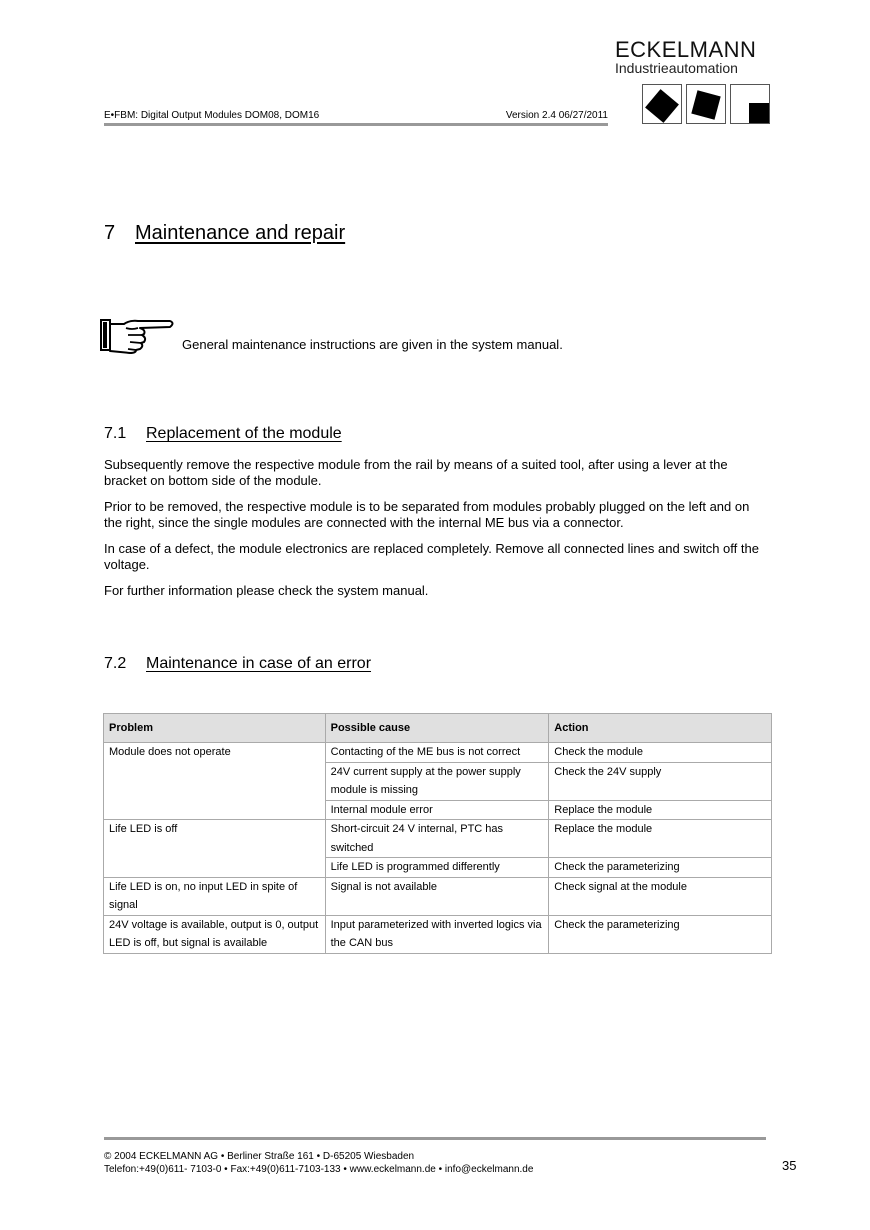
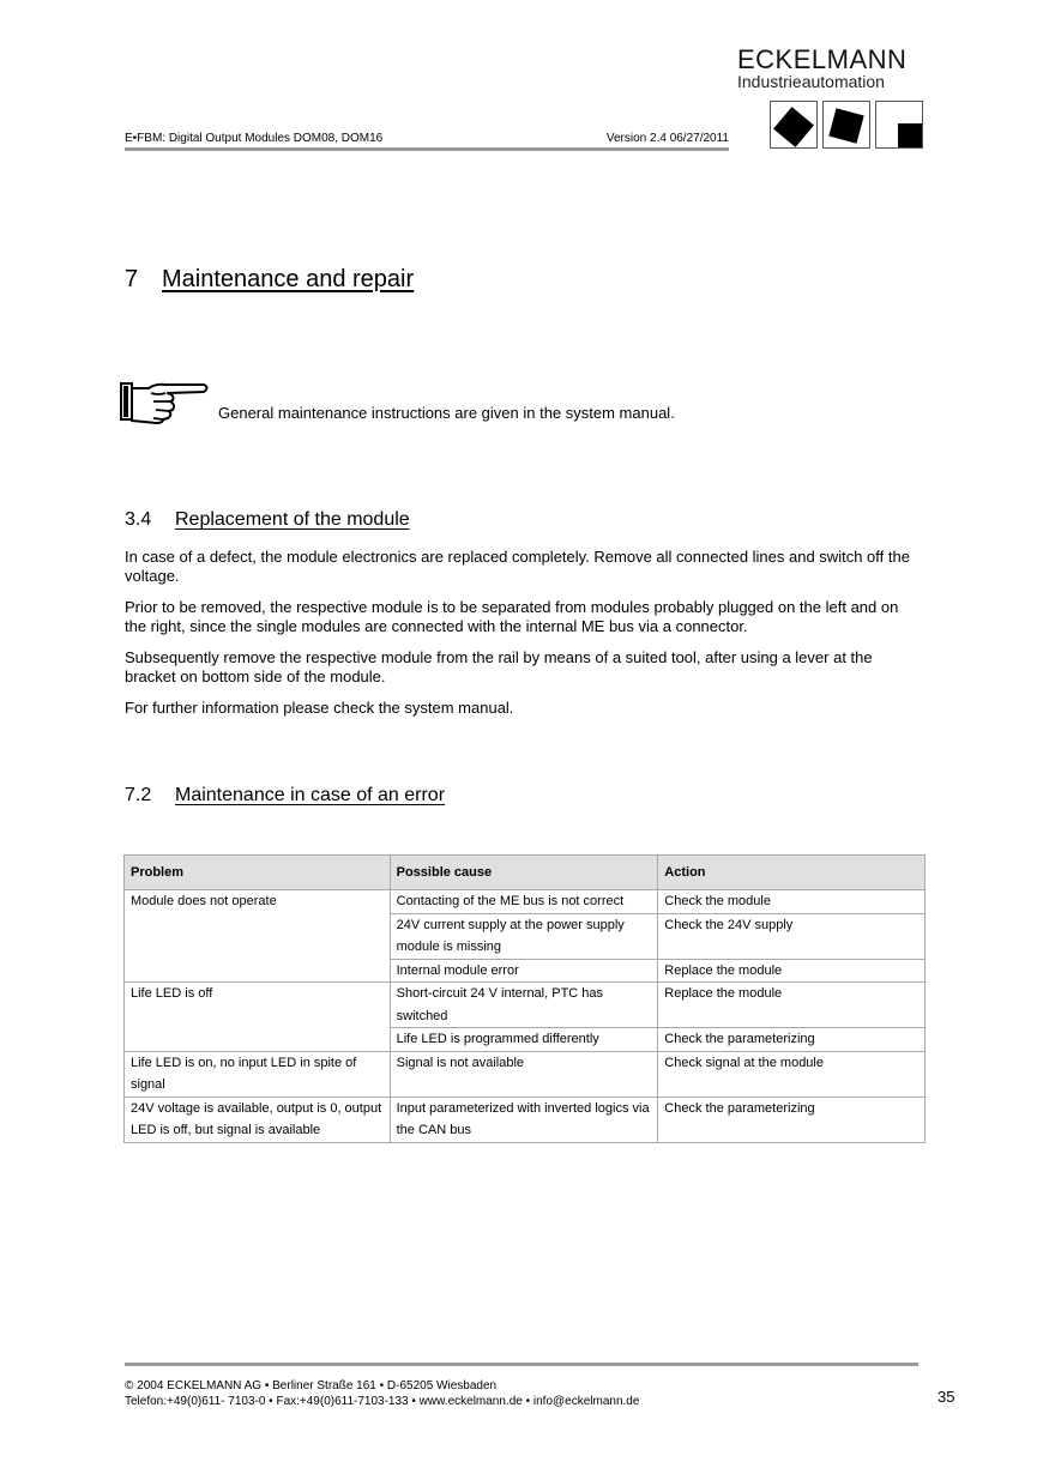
  ECKELMANN
  Industrieautomation
  E•FBM: Digital Output Modules DOM08, DOM16
  Version 2.4 06/27/2011
  7 Maintenance and repair
  General maintenance instructions are given in the system manual.
- 7.1 Replacement of the module
+ 3.4 Replacement of the module
- Subsequently remove the respective module from the rail by means of a suited tool, after using a lever at the bracket on bottom side of the module.
+ In case of a defect, the module electronics are replaced completely. Remove all connected lines and switch off the voltage.
  Prior to be removed, the respective module is to be separated from modules probably plugged on the left and on the right, since the single modules are connected with the internal ME bus via a connector.
- In case of a defect, the module electronics are replaced completely. Remove all connected lines and switch off the voltage.
+ Subsequently remove the respective module from the rail by means of a suited tool, after using a lever at the bracket on bottom side of the module.
  For further information please check the system manual.
  7.2 Maintenance in case of an error
  Problem	Possible cause	Action
  Module does not operate	Contacting of the ME bus is not correct	Check the module
  24V current supply at the power supply module is missing	Check the 24V supply
  Internal module error	Replace the module
  Life LED is off	Short-circuit 24 V internal, PTC has switched	Replace the module
  Life LED is programmed differently	Check the parameterizing
  Life LED is on, no input LED in spite of signal	Signal is not available	Check signal at the module
  24V voltage is available, output is 0, output LED is off, but signal is available	Input parameterized with inverted logics via the CAN bus	Check the parameterizing
  © 2004 ECKELMANN AG • Berliner Straße 161 • D-65205 Wiesbaden
  Telefon:+49(0)611- 7103-0 • Fax:+49(0)611-7103-133 • www.eckelmann.de • info@eckelmann.de
  35
